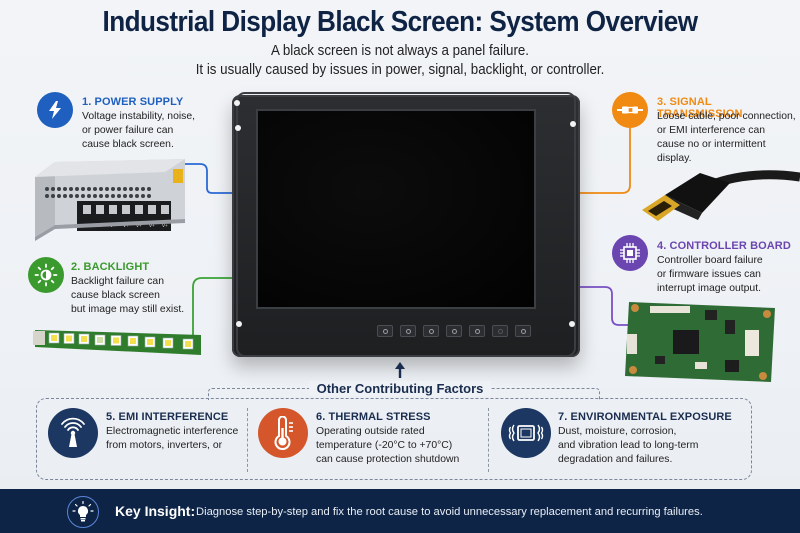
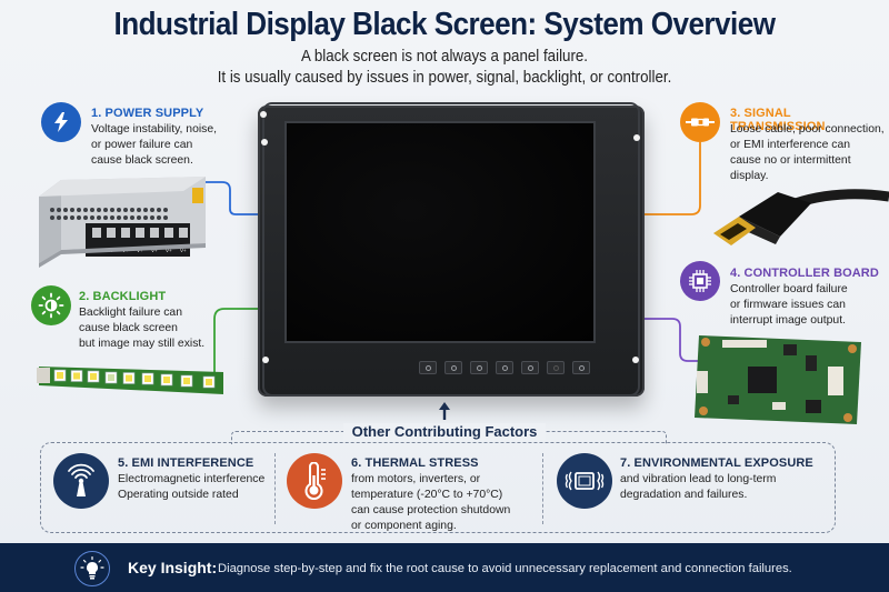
  Industrial Display Black Screen: System Overview
  A black screen is not always a panel failure.
  It is usually caused by issues in power, signal, backlight, or controller.
  1. POWER SUPPLY
  Voltage instability, noise,
  or power failure can
  cause black screen.
  2. BACKLIGHT
  Backlight failure can
  cause black screen
  but image may still exist.
  3. SIGNAL TRANSMISSION
  Loose cable, poor connection,
  or EMI interference can
  cause no or intermittent
  display.
  4. CONTROLLER BOARD
  Controller board failure
  or firmware issues can
  interrupt image output.
  Other Contributing Factors
  5. EMI INTERFERENCE
  Electromagnetic interference
- from motors, inverters, or
+ Operating outside rated
  6. THERMAL STRESS
- Operating outside rated
+ from motors, inverters, or
  temperature (-20°C to +70°C)
  can cause protection shutdown
+ or component aging.
  7. ENVIRONMENTAL EXPOSURE
- Dust, moisture, corrosion,
  and vibration lead to long-term
  degradation and failures.
  Key Insight:
- Diagnose step-by-step and fix the root cause to avoid unnecessary replacement and recurring failures.
+ Diagnose step-by-step and fix the root cause to avoid unnecessary replacement and connection failures.
